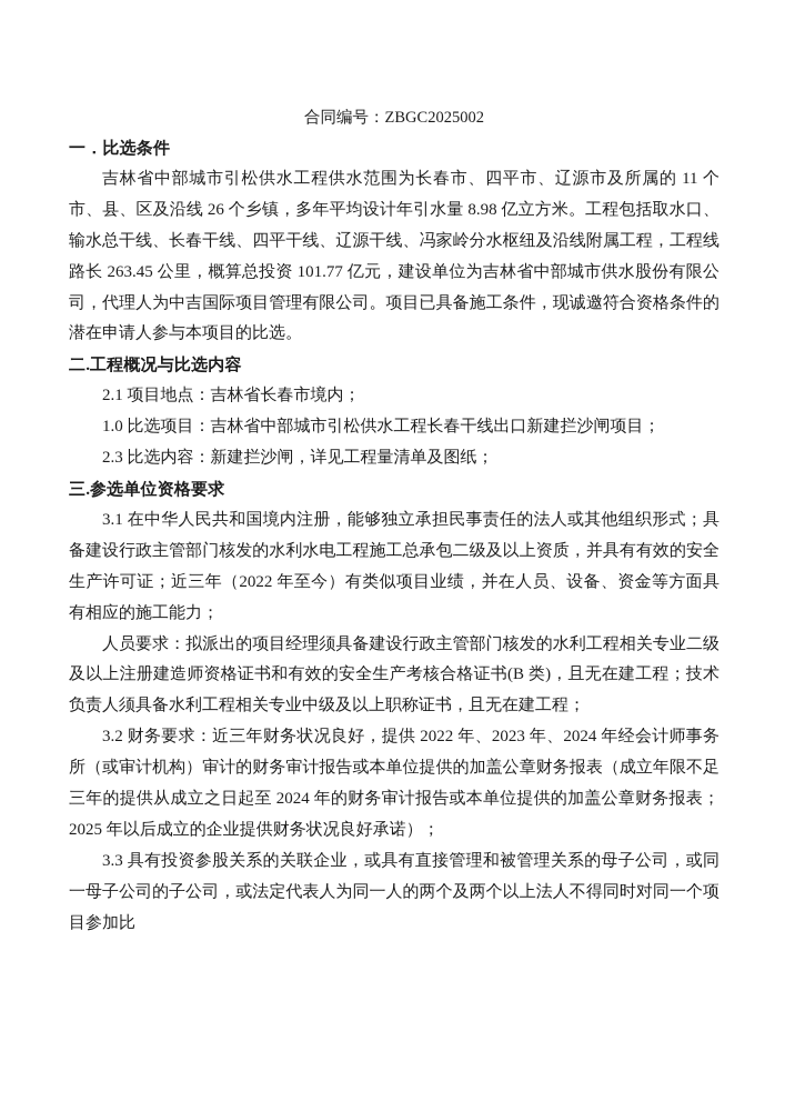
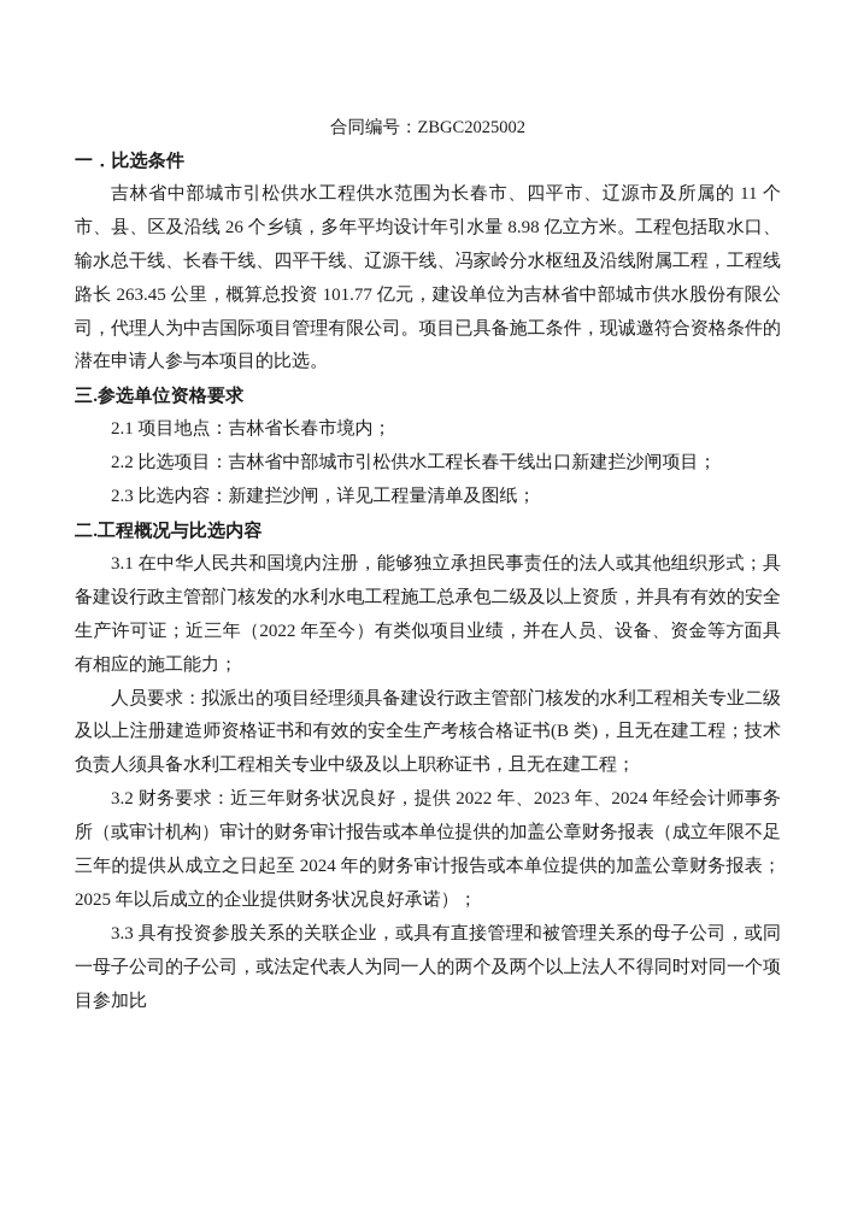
  合同编号：ZBGC2025002
  一．比选条件
  吉林省中部城市引松供水工程供水范围为长春市、四平市、辽源市及所属的 11 个市、县、区及沿线 26 个乡镇，多年平均设计年引水量 8.98 亿立方米。工程包括取水口、输水总干线、长春干线、四平干线、辽源干线、冯家岭分水枢纽及沿线附属工程，工程线路长 263.45 公里，概算总投资 101.77 亿元，建设单位为吉林省中部城市供水股份有限公司，代理人为中吉国际项目管理有限公司。项目已具备施工条件，现诚邀符合资格条件的潜在申请人参与本项目的比选。
- 二.工程概况与比选内容
+ 三.参选单位资格要求
  2.1 项目地点：吉林省长春市境内；
- 1.0 比选项目：吉林省中部城市引松供水工程长春干线出口新建拦沙闸项目；
+ 2.2 比选项目：吉林省中部城市引松供水工程长春干线出口新建拦沙闸项目；
  2.3 比选内容：新建拦沙闸，详见工程量清单及图纸；
- 三.参选单位资格要求
+ 二.工程概况与比选内容
  3.1 在中华人民共和国境内注册，能够独立承担民事责任的法人或其他组织形式；具备建设行政主管部门核发的水利水电工程施工总承包二级及以上资质，并具有有效的安全生产许可证；近三年（2022 年至今）有类似项目业绩，并在人员、设备、资金等方面具有相应的施工能力；
  人员要求：拟派出的项目经理须具备建设行政主管部门核发的水利工程相关专业二级及以上注册建造师资格证书和有效的安全生产考核合格证书(B 类)，且无在建工程；技术负责人须具备水利工程相关专业中级及以上职称证书，且无在建工程；
  3.2 财务要求：近三年财务状况良好，提供 2022 年、2023 年、2024 年经会计师事务所（或审计机构）审计的财务审计报告或本单位提供的加盖公章财务报表（成立年限不足三年的提供从成立之日起至 2024 年的财务审计报告或本单位提供的加盖公章财务报表；2025 年以后成立的企业提供财务状况良好承诺）；
  3.3 具有投资参股关系的关联企业，或具有直接管理和被管理关系的母子公司，或同一母子公司的子公司，或法定代表人为同一人的两个及两个以上法人不得同时对同一个项目参加比
